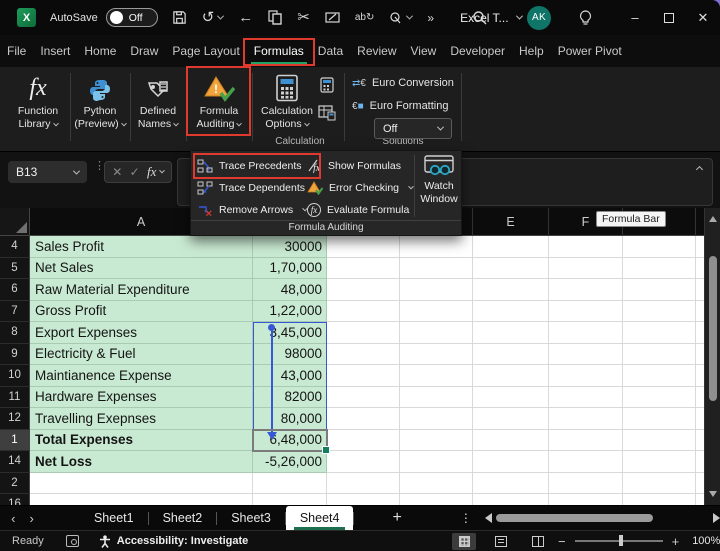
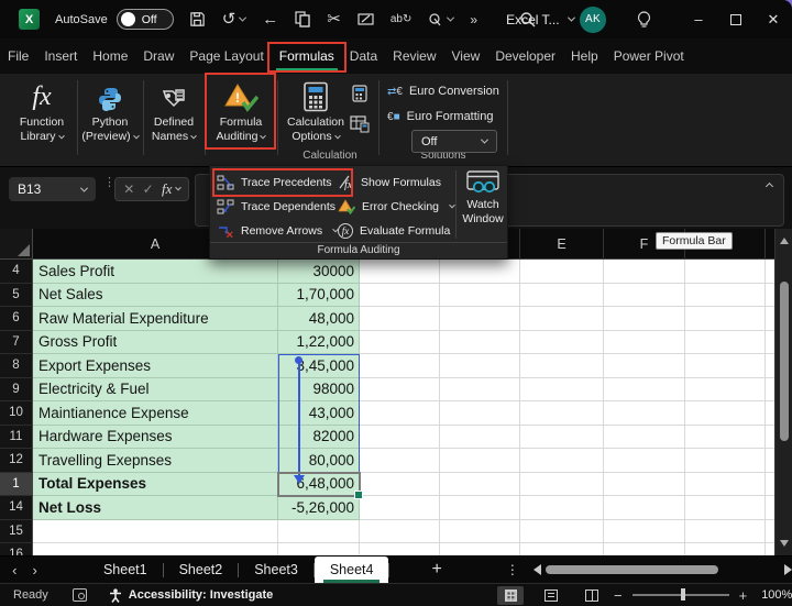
  X
  AutoSave
  Off
  ↺
  ←
  ✂
  ab↻
  »
  Excl T...
  AK
  –
  ✕
  File
  Insert
  Home
  Draw
  Page Layout
  Formulas
  Data
  Review
  View
  Developer
  Help
  Power Pivot
  fx
  Function
  Library
  Python
  (Preview)
  Defined
  Names
  !
  Formula
  Auditing
  Calculation
  Options
  Calculation
  Solutions
  ⇄€
  Euro Conversion
  €■
  Euro Formatting
  Off
  B13
  ⋮
  ✕
  ✓
  fx
  A
  E
  F
  4
  Sales Profit
  30000
  5
  Net Sales
  1,70,000
  6
  Raw Material Expenditure
  48,000
  7
  Gross Profit
  1,22,000
  8
  Export Expenses
  3,45,000
  9
  Electricity & Fuel
  98000
  10
  Maintianence Expense
  43,000
  11
  Hardware Expenses
  82000
  12
  Travelling Exepnses
  80,000
  1
  Total Expenses
  14
  Net Loss
  -5,26,000
- 2
+ 15
  Formula Bar
  Trace Precedents
  Trace Dependents
  ✕
  Remove Arrows
  fx
  Show Formulas
  Error Checking
  fx
  Evaluate Formula
  Watch Window
  Formula Auditing
  ‹
  ›
  Sheet1
  Sheet2
  Sheet3
  Sheet4
  +
  ⋮
  Ready
  Accessibility: Investigate
  −
  +
  100%
